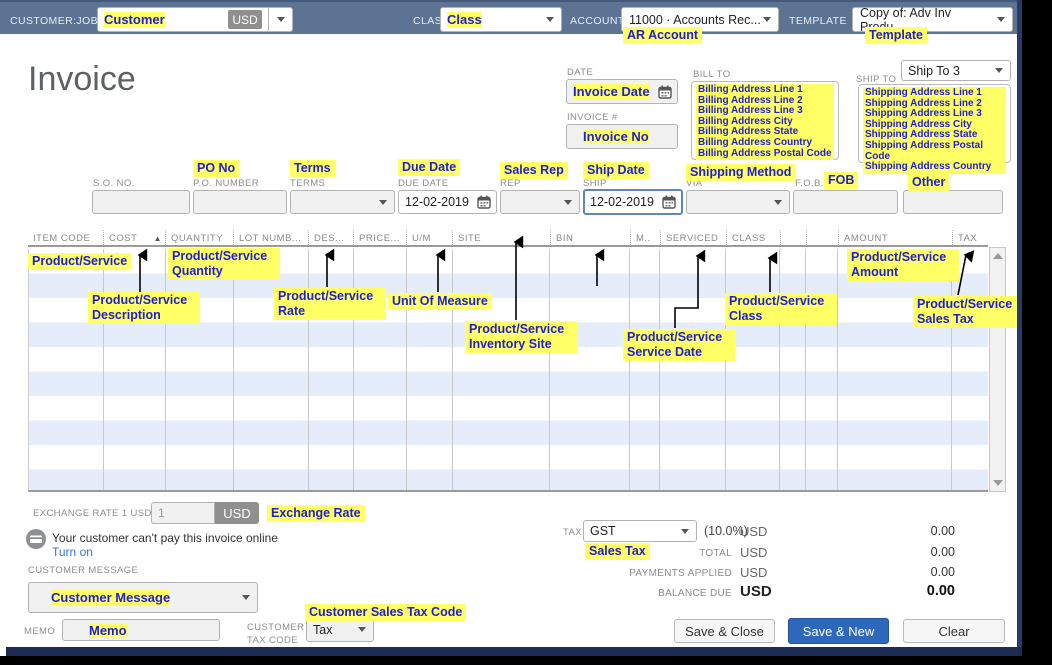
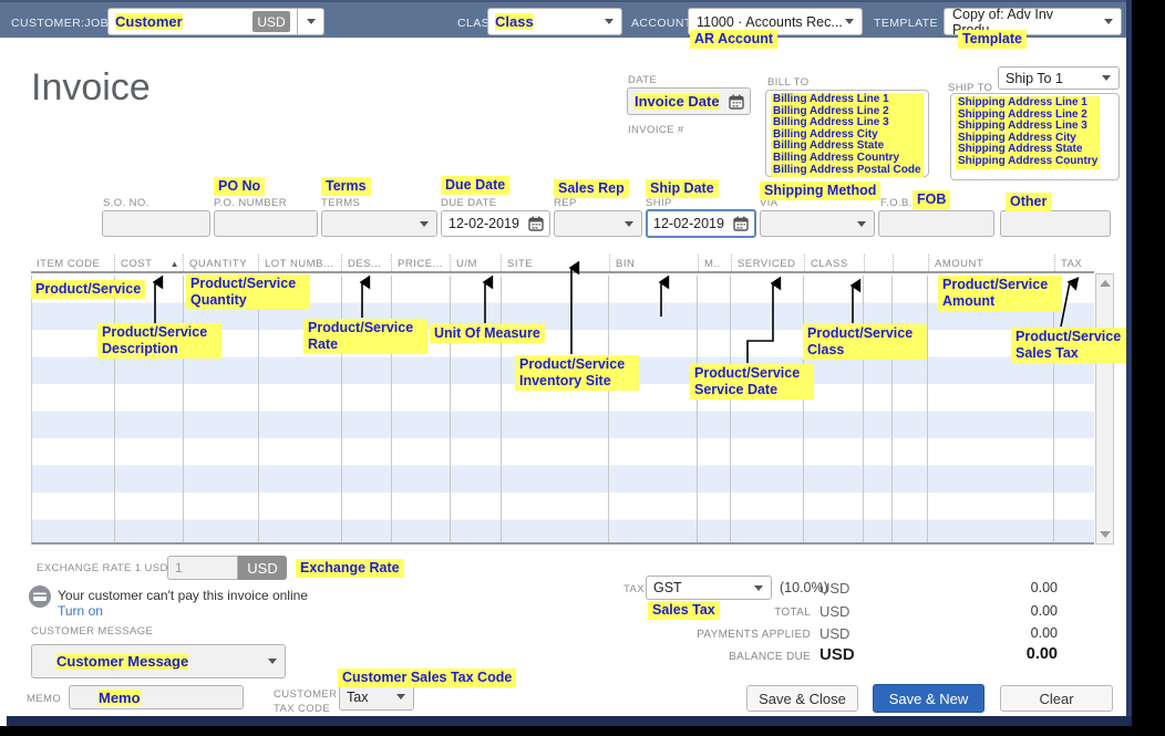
  CUSTOMER:JOB
  Customer
  USD
  CLAS
  Class
  ACCOUN
  11000 · Accounts Rec...
  TEMPLATE
  AR Account
  Template
  Invoice
  DATE
  Invoice Date
  INVOICE #
- Invoice No
  BILL TO
  Billing Address Line 1
  Billing Address Line 2
  Billing Address Line 3
  Billing Address City
  Billing Address State
  Billing Address Country
  Billing Address Postal Code
  SHIP TO
- Ship To 3
+ Ship To 1
  Shipping Address Line 1
  Shipping Address Line 2
  Shipping Address Line 3
  Shipping Address City
  Shipping Address State
- Shipping Address Postal Code
  Shipping Address Country
  PO No
  Terms
  Due Date
  Sales Rep
  Ship Date
  Shipping Method
  FOB
  Other
  S.O. NO.
  P.O. NUMBER
  TERMS
  DUE DATE
  REP
  SHIP
  VIA
  F.O.B.
  12-02-2019
  12-02-2019
  ITEM CODE
  COST
  ▲
  QUANTITY
  LOT NUMB...
  DES...
  PRICE...
  U/M
  SITE
  BIN
  M..
  SERVICED
  CLASS
  AMOUNT
  TAX
  Product/Service
  Product/Service Quantity
  Product/Service Description
  Product/Service Rate
  Unit Of Measure
  Product/Service Inventory Site
  Product/Service Service Date
  Product/Service Class
  Product/Service Amount
  Product/Service Sales Tax
  EXCHANGE RATE 1 USD
  1
  USD
  Exchange Rate
  Your customer can't pay this invoice online
  Turn on
  CUSTOMER MESSAGE
  Customer Message
  Customer Sales Tax Code
  MEMO
  Memo
  CUSTOMER
  TAX CODE
  Tax
  TAX
  GST
  (10.0%)
  USD
  0.00
  Sales Tax
  TOTAL
  USD
  0.00
  PAYMENTS APPLIED
  USD
  0.00
  BALANCE DUE
  USD
  0.00
  Save & Close
  Save & New
  Clear
